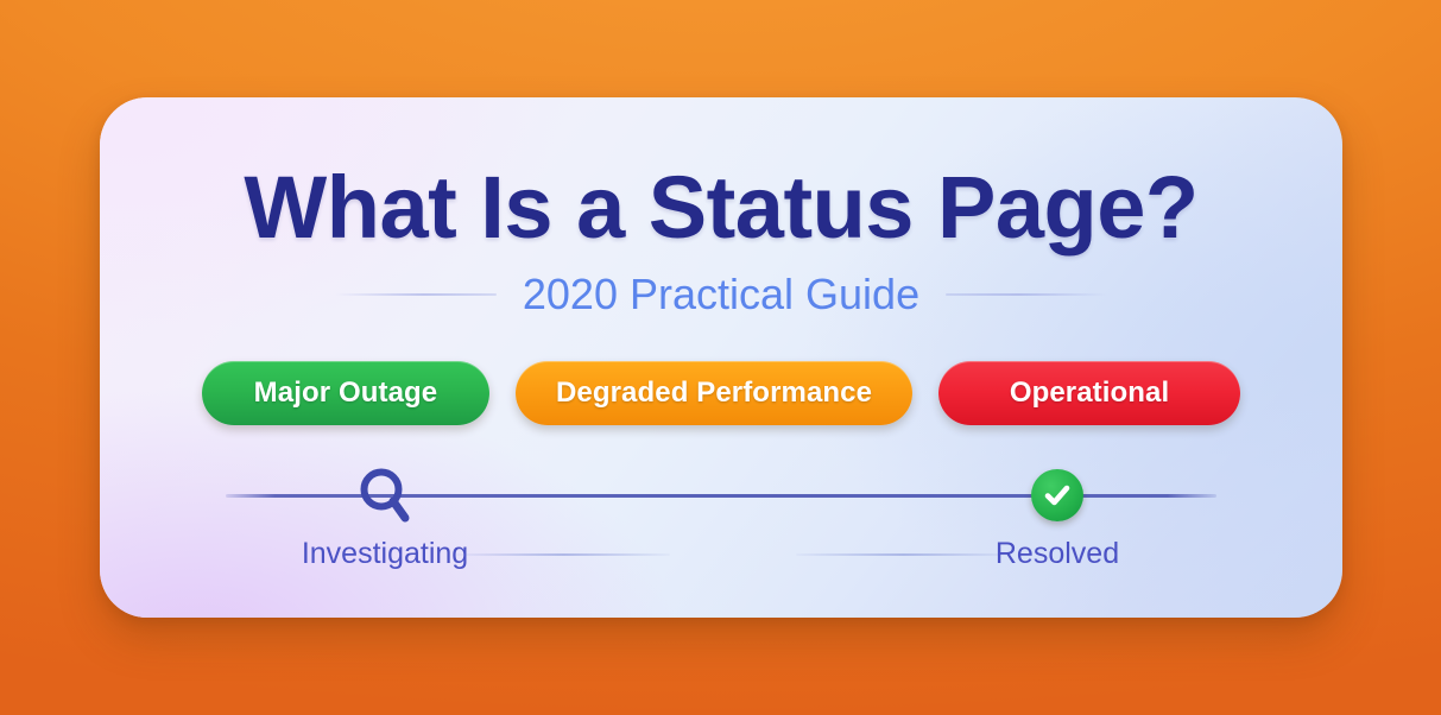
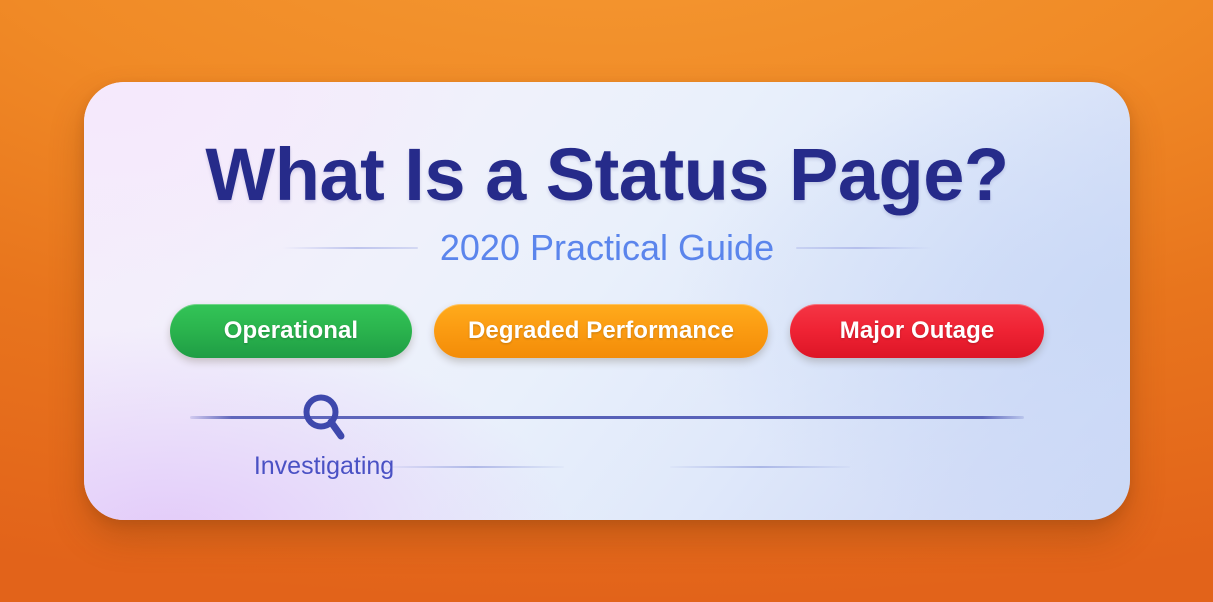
  What Is a Status Page?
  2020 Practical Guide
- Major Outage
+ Operational
  Degraded Performance
- Operational
+ Major Outage
  Investigating
- Resolved
